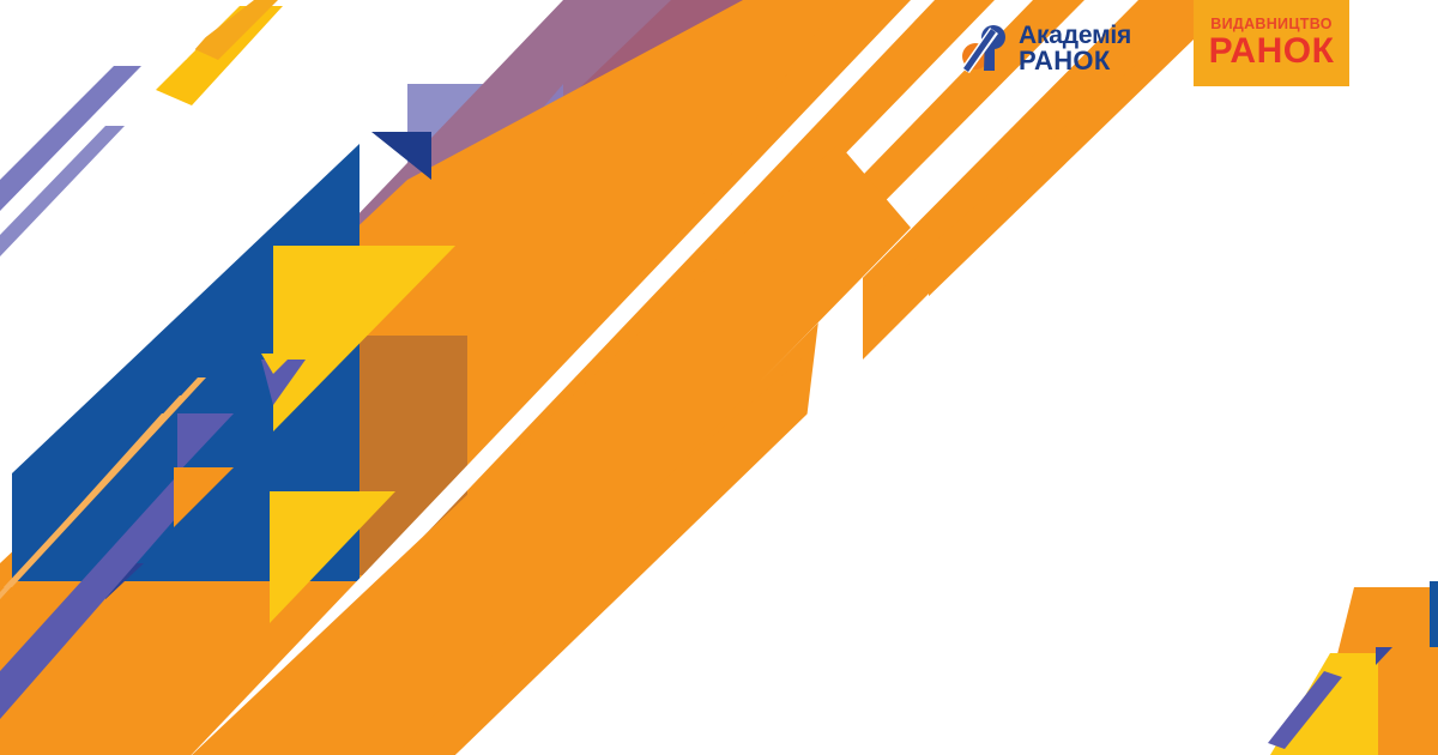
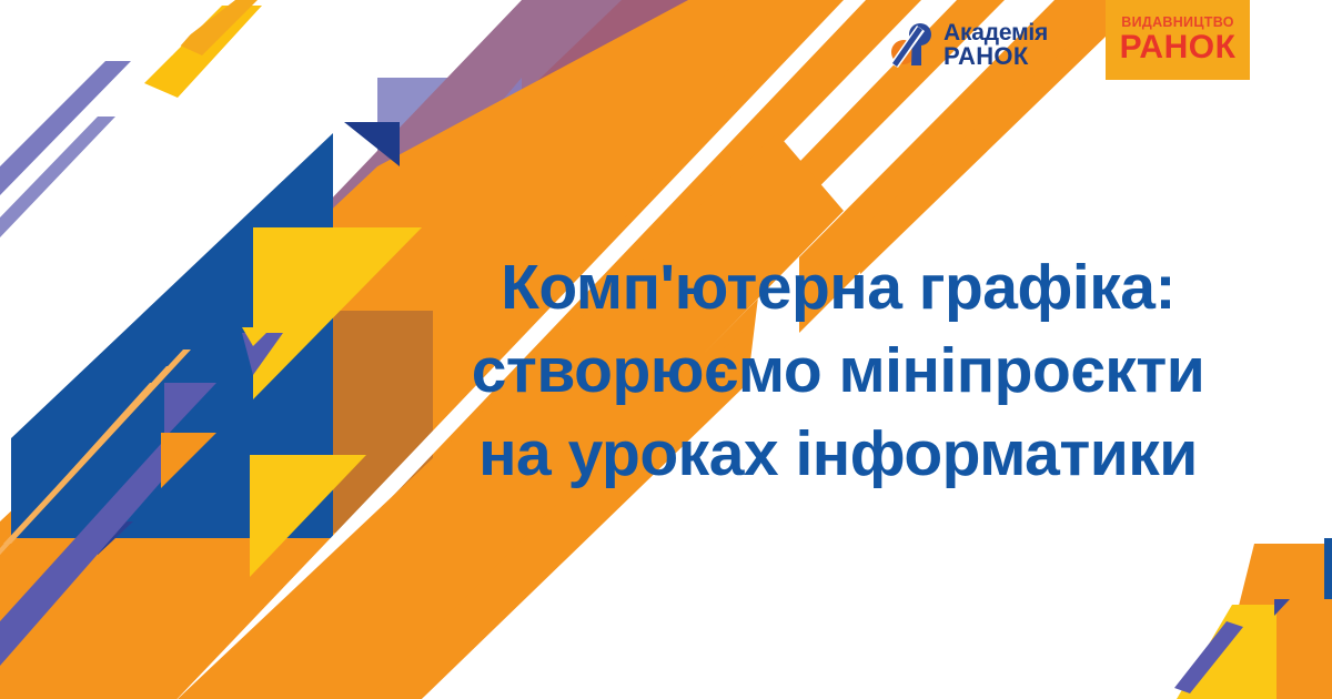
  Академія
  РАНОК
  ВИДАВНИЦТВО
  РАНОК
+ Комп'ютерна графіка:
+ створюємо мініпроєкти
+ на уроках інформатики
